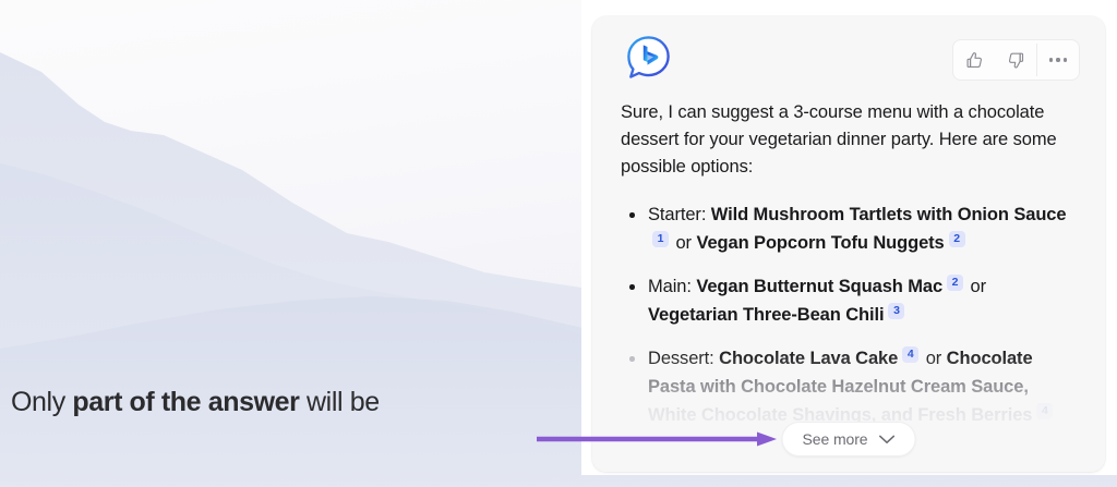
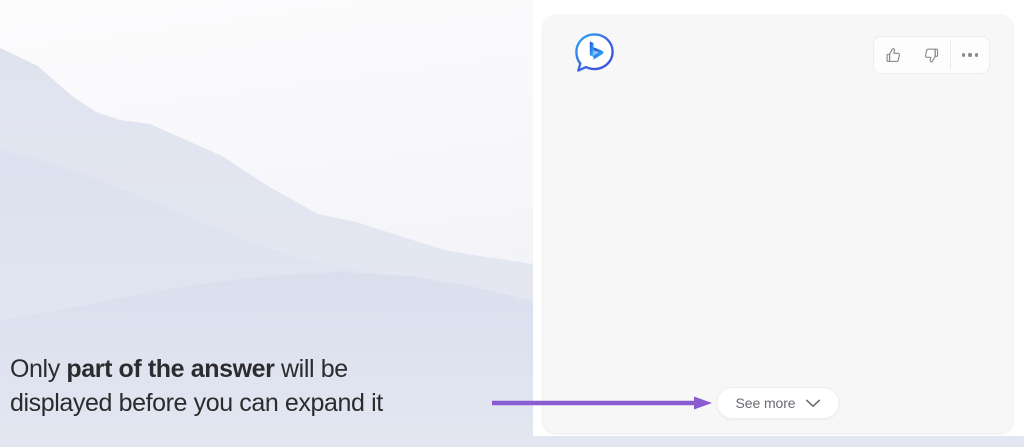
- Sure, I can suggest a 3-course menu with a chocolate dessert for your vegetarian dinner party. Here are some possible options:
- Starter: Wild Mushroom Tartlets with Onion Sauce1 or Vegan Popcorn Tofu Nuggets 2
- Main: Vegan Butternut Squash Mac 2 or Vegetarian Three-Bean Chili 3
  See more
  Only part of the answer will be
+ displayed before you can expand it
